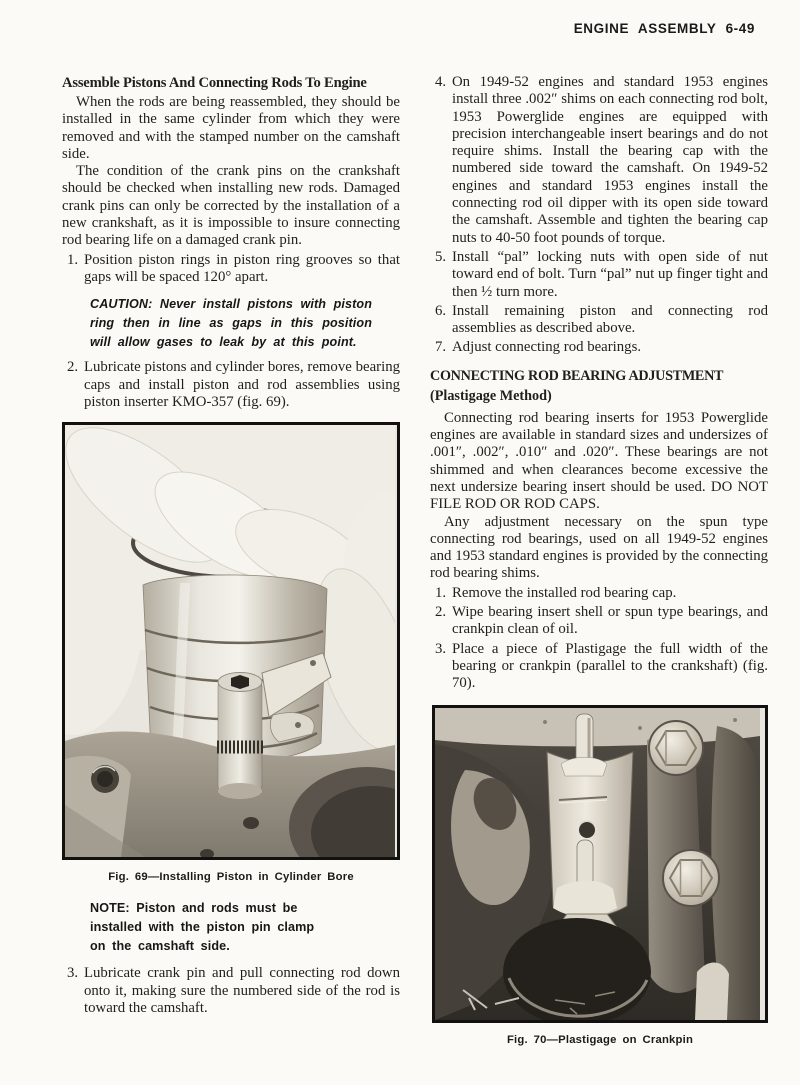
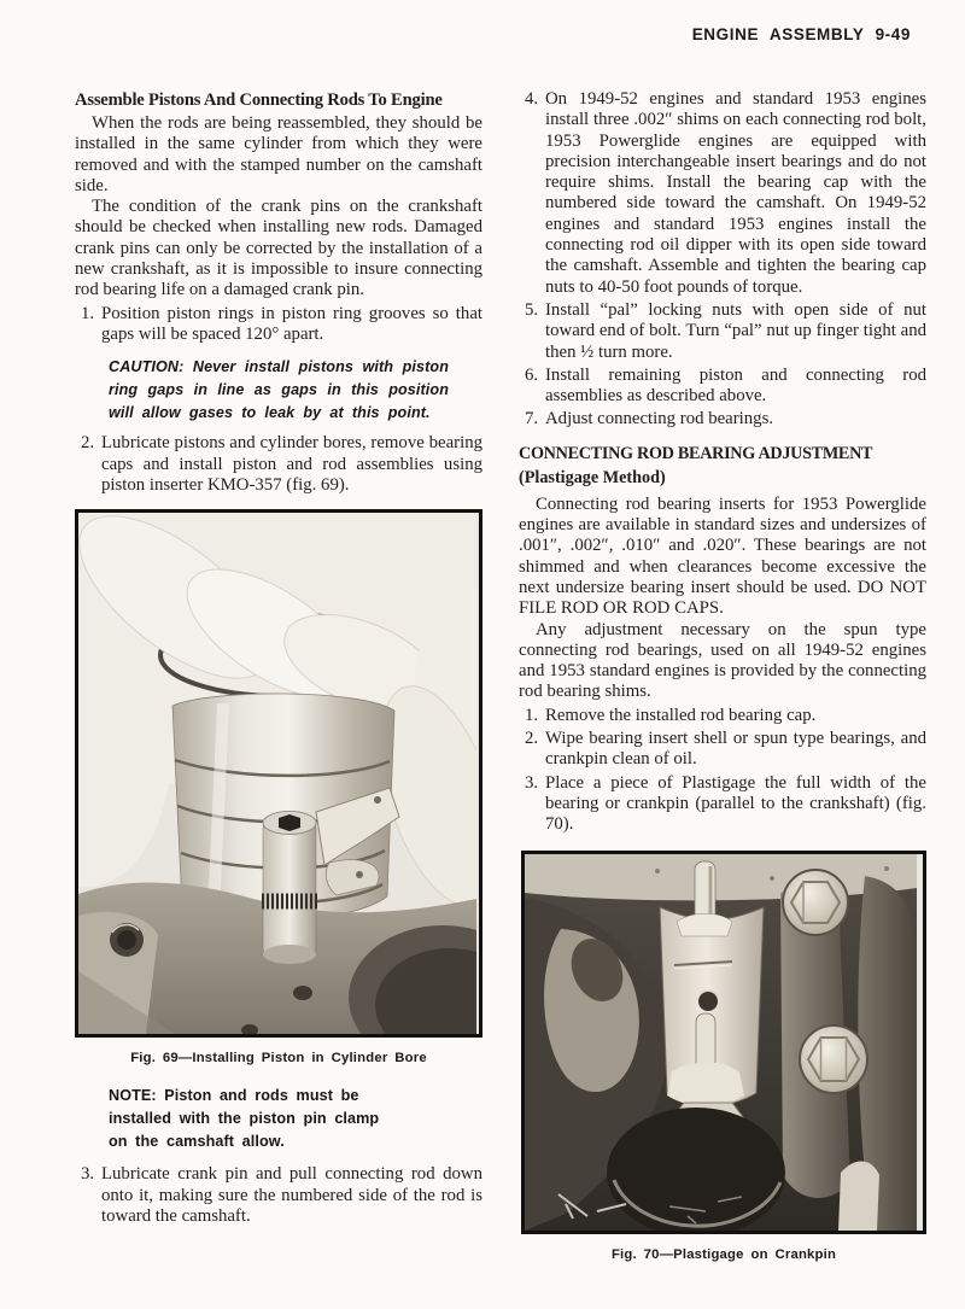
- ENGINE ASSEMBLY 6-49
+ ENGINE ASSEMBLY 9-49
  Assemble Pistons And Connecting Rods To Engine
  When the rods are being reassembled, they should be installed in the same cylinder from which they were removed and with the stamped number on the camshaft side.
  The condition of the crank pins on the crankshaft should be checked when installing new rods. Damaged crank pins can only be corrected by the installation of a new crankshaft, as it is impossible to insure connecting rod bearing life on a damaged crank pin.
  1.
  Position piston rings in piston ring grooves so that gaps will be spaced 120° apart.
- CAUTION: Never install pistons with piston ring then in line as gaps in this position will allow gases to leak by at this point.
+ CAUTION: Never install pistons with piston ring gaps in line as gaps in this position will allow gases to leak by at this point.
  2.
  Lubricate pistons and cylinder bores, remove bearing caps and install piston and rod assemblies using piston inserter KMO-357 (fig. 69).
  Fig. 69—Installing Piston in Cylinder Bore
- NOTE: Piston and rods must be installed with the piston pin clamp on the camshaft side.
+ NOTE: Piston and rods must be installed with the piston pin clamp on the camshaft allow.
  3.
  Lubricate crank pin and pull connecting rod down onto it, making sure the numbered side of the rod is toward the camshaft.
  4.
  On 1949-52 engines and standard 1953 engines install three .002″ shims on each connecting rod bolt, 1953 Powerglide engines are equipped with precision interchangeable insert bearings and do not require shims. Install the bearing cap with the numbered side toward the camshaft. On 1949-52 engines and standard 1953 engines install the connecting rod oil dipper with its open side toward the camshaft. Assemble and tighten the bearing cap nuts to 40-50 foot pounds of torque.
  5.
  Install “pal” locking nuts with open side of nut toward end of bolt. Turn “pal” nut up finger tight and then ½ turn more.
  6.
  Install remaining piston and connecting rod assemblies as described above.
  7.
  Adjust connecting rod bearings.
  CONNECTING ROD BEARING ADJUSTMENT
  (Plastigage Method)
  Connecting rod bearing inserts for 1953 Powerglide engines are available in standard sizes and undersizes of .001″, .002″, .010″ and .020″. These bearings are not shimmed and when clearances become excessive the next undersize bearing insert should be used. DO NOT FILE ROD OR ROD CAPS.
  Any adjustment necessary on the spun type connecting rod bearings, used on all 1949-52 engines and 1953 standard engines is provided by the connecting rod bearing shims.
  1.
  Remove the installed rod bearing cap.
  2.
  Wipe bearing insert shell or spun type bearings, and crankpin clean of oil.
  3.
  Place a piece of Plastigage the full width of the bearing or crankpin (parallel to the crankshaft) (fig. 70).
  Fig. 70—Plastigage on Crankpin
